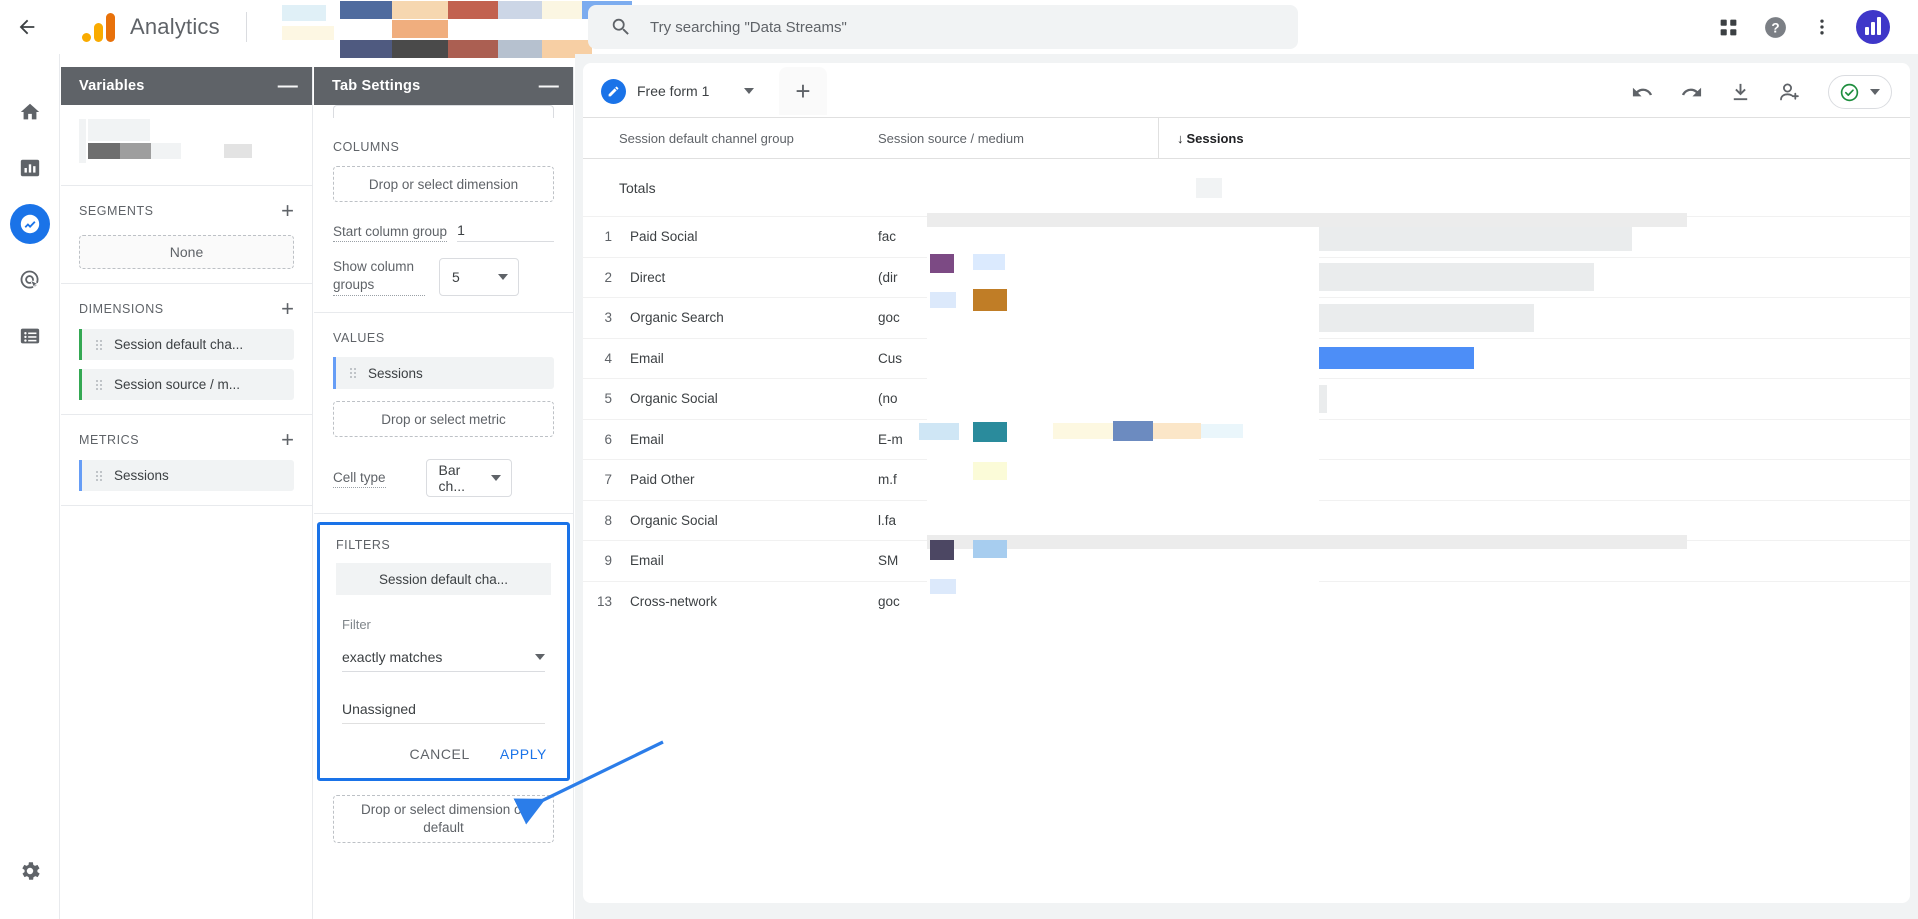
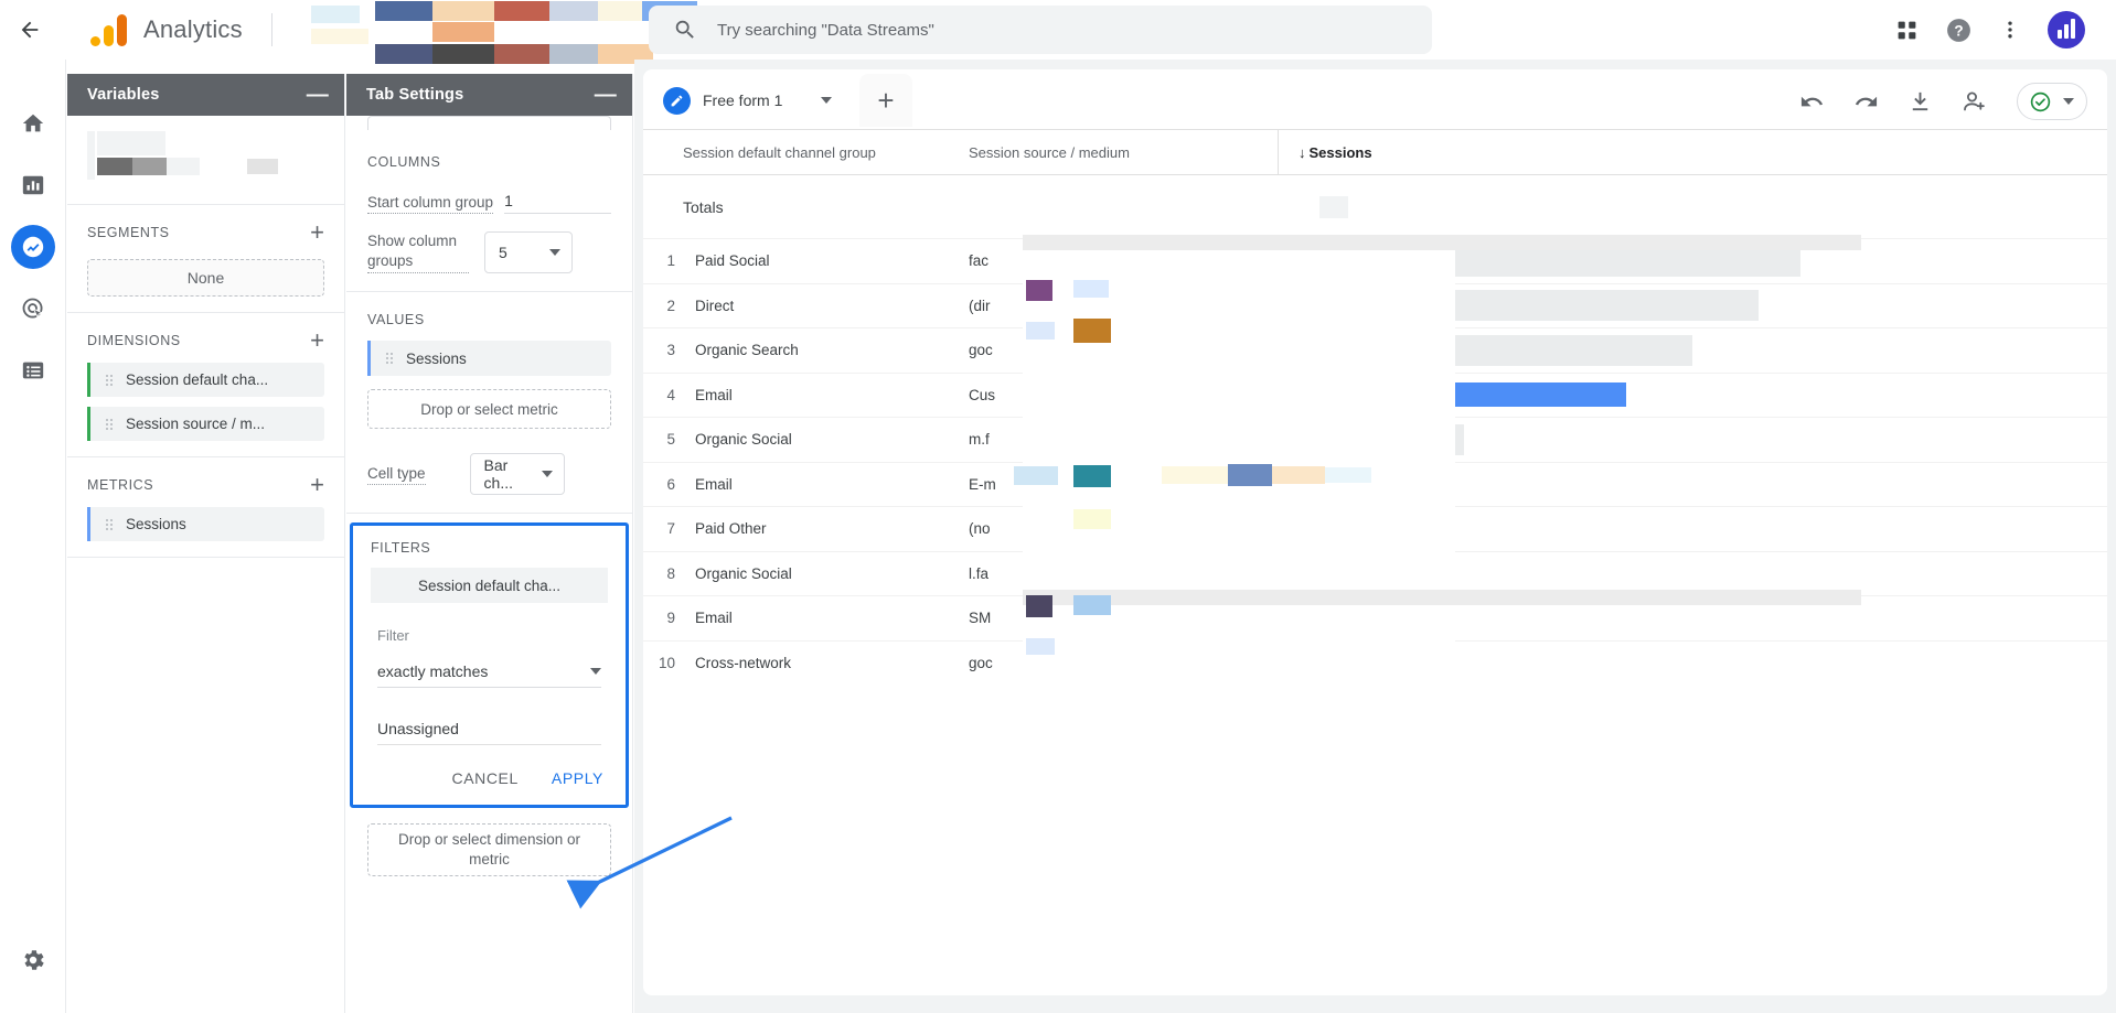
  Analytics
  Try searching "Data Streams"
  ?
  Variables
  —
  SEGMENTS
  +
  None
  DIMENSIONS
  +
  Session default cha...
  Session source / m...
  METRICS
  +
  Sessions
  Tab Settings
  —
  COLUMNS
- Drop or select dimension
  Start column group
  1
  Show column groups
  5
  VALUES
  Sessions
  Drop or select metric
  Cell type
  Bar ch...
  FILTERS
  Session default cha...
  Filter
  exactly matches
  Unassigned
  CANCEL
  APPLY
- Drop or select dimension or default
+ Drop or select dimension or metric
  Free form 1
  +
  Session default channel group
  Session source / medium
  ↓
  Sessions
  Totals
  1
  Paid Social
  fac
  2
  Direct
  (dir
  3
  Organic Search
  goc
  4
  Email
  Cus
  5
  Organic Social
- (no
+ m.f
  6
  Email
  E-m
  7
  Paid Other
- m.f
+ (no
  8
  Organic Social
  l.fa
  9
  Email
  SM
- 13
+ 10
  Cross-network
  goc
